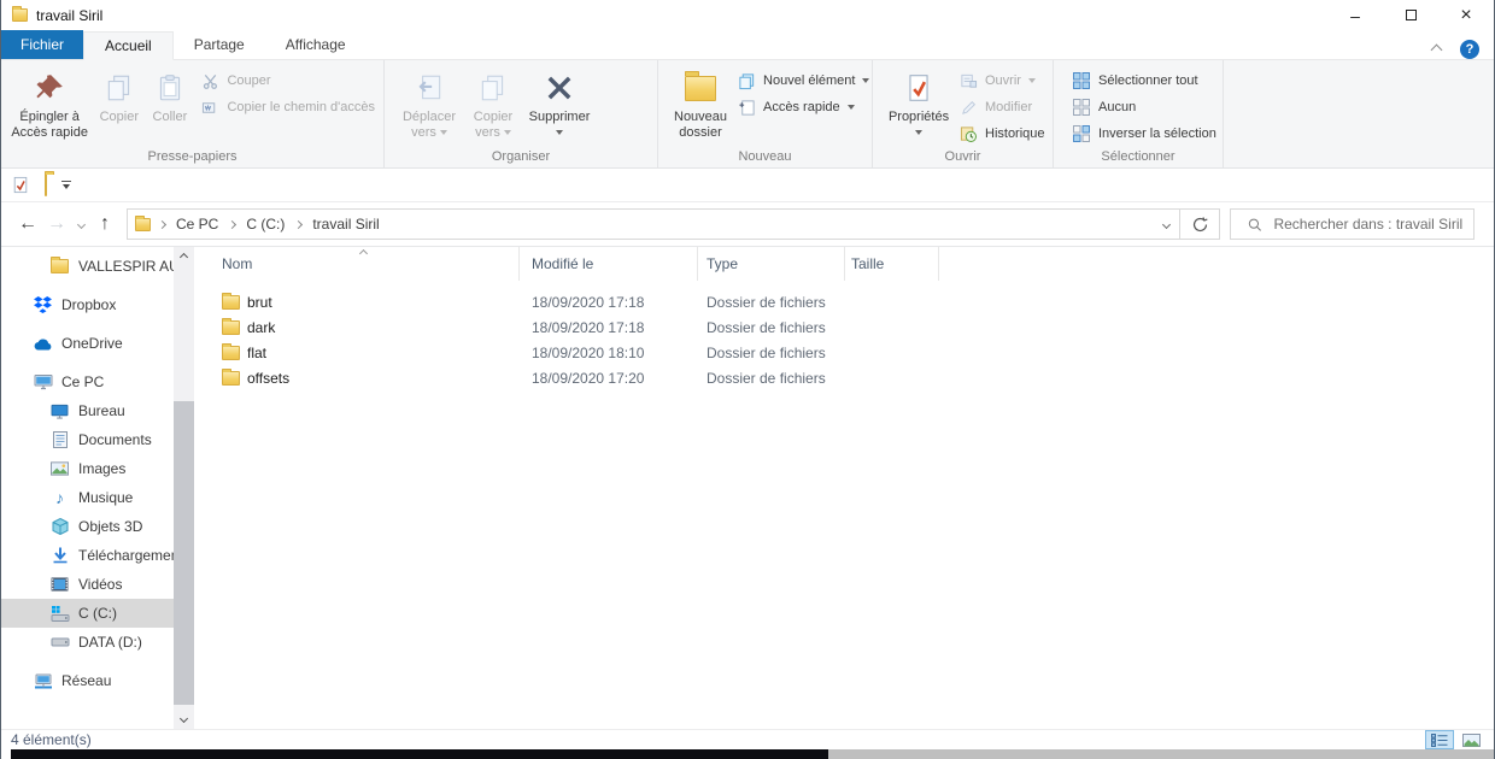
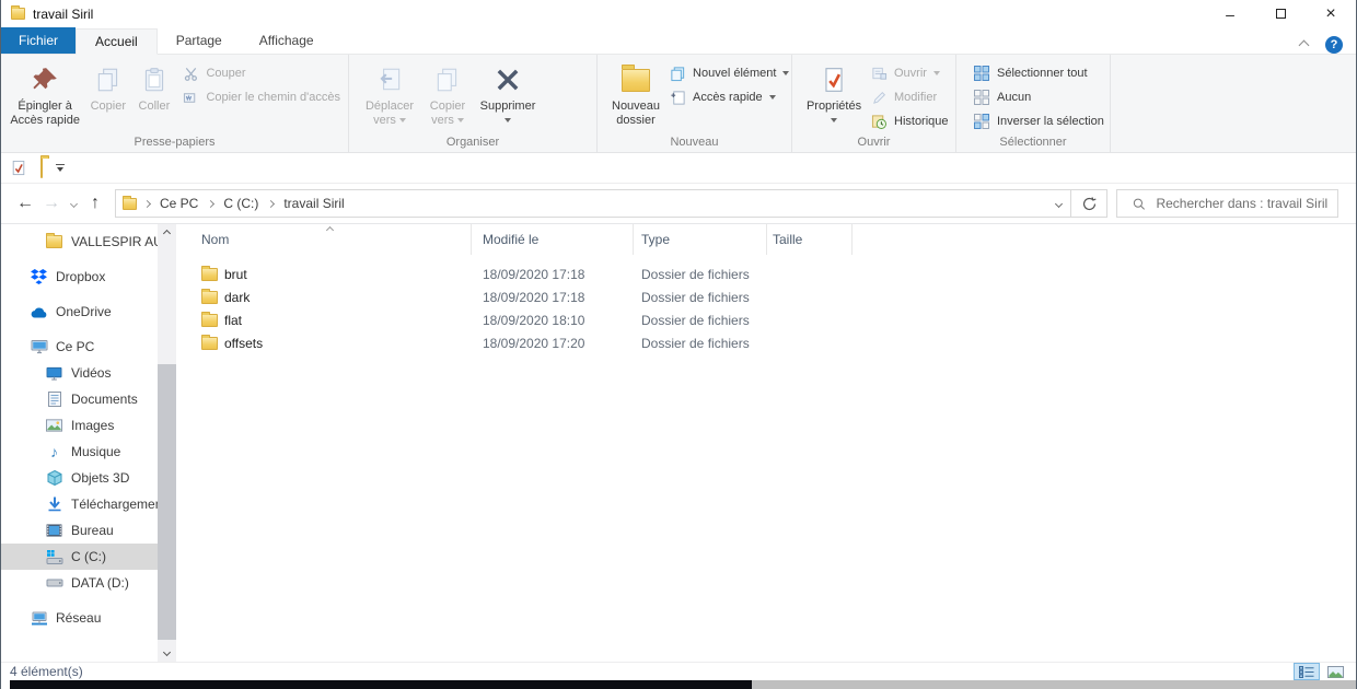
  travail Siril
  –
  ×
  Fichier
  Accueil
  Partage
  Affichage
  ?
  Épingler à
  Accès rapide
  Copier
  Coller
  Couper
  Copier le chemin d'accès
  Presse-papiers
  Déplacer
  vers
  Copier
  vers
  Supprimer
  Organiser
  Nouveau
  dossier
  Nouvel élément
  Accès rapide
  Nouveau
  Propriétés
  Ouvrir
  Modifier
  Historique
  Ouvrir
  Sélectionner tout
  Aucun
  Inverser la sélection
  Sélectionner
  ←
  →
  ↑
  Ce PC
  C (C:)
  travail Siril
  Rechercher dans : travail Siril
  VALLESPIR A
  Dropbox
  OneDrive
  Ce PC
- Bureau
+ Vidéos
  Documents
  Images
  ♪
  Musique
  Objets 3D
  Téléchargeme
- Vidéos
+ Bureau
  C (C:)
  DATA (D:)
  Réseau
  Nom
  Modifié le
  Type
  Taille
  brut
  18/09/2020 17:18
  Dossier de fichiers
  dark
  18/09/2020 17:18
  Dossier de fichiers
  flat
  18/09/2020 18:10
  Dossier de fichiers
  offsets
  18/09/2020 17:20
  Dossier de fichiers
  4 élément(s)
